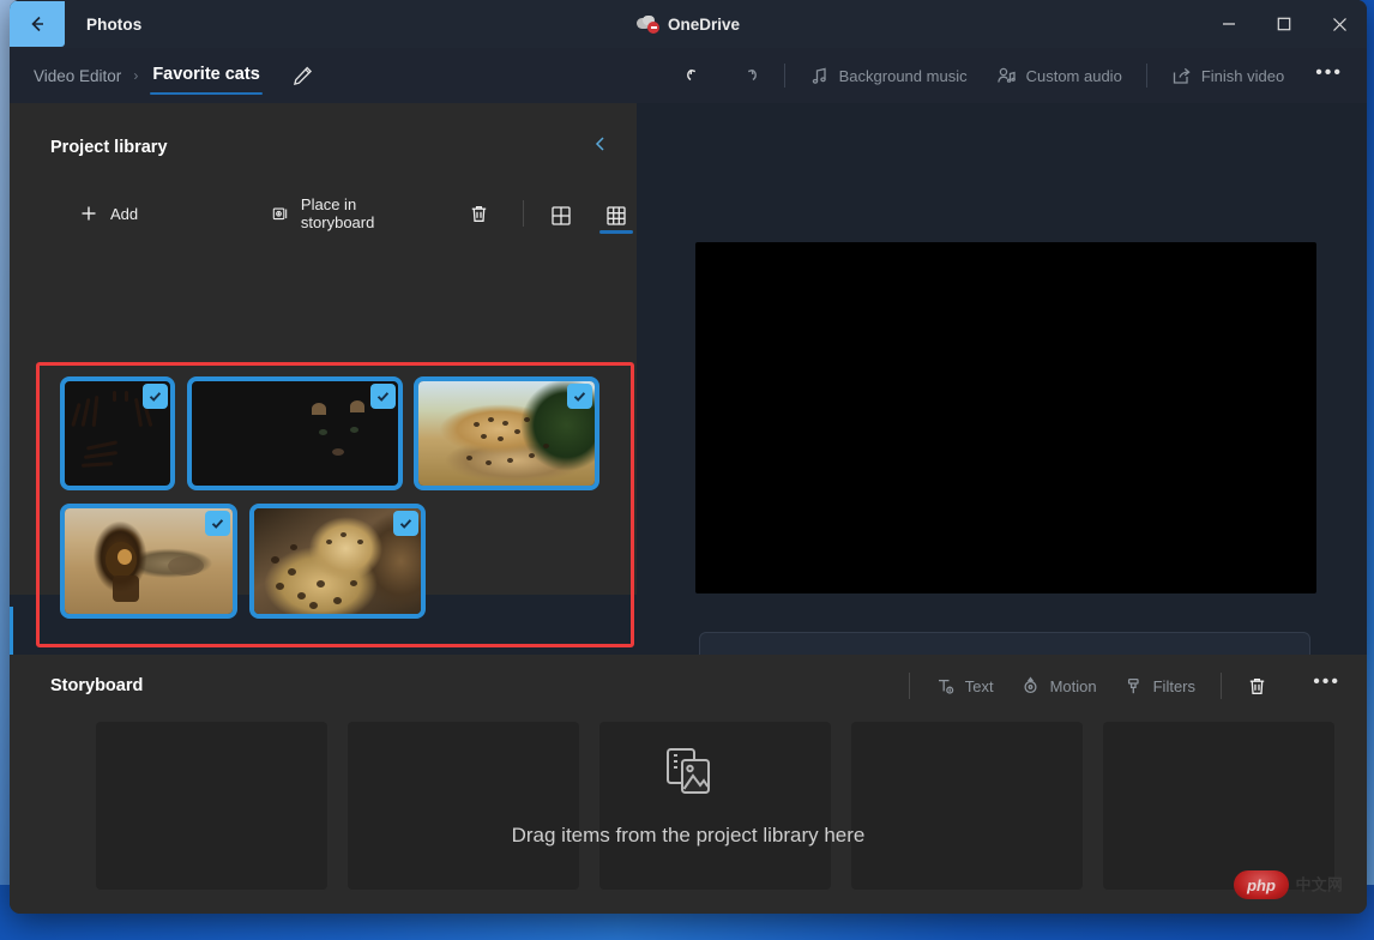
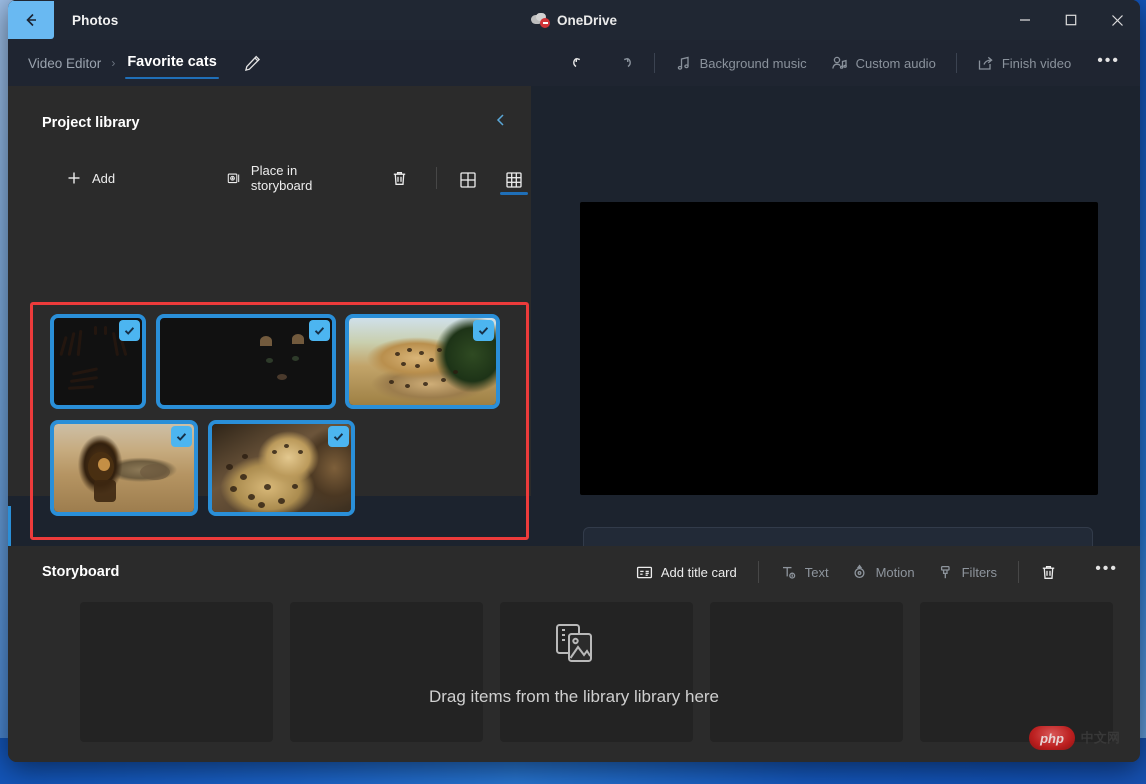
  Photos
  OneDrive
  Video Editor
  ›
  Favorite cats
  Background music
  Custom audio
  Finish video
  •••
  Project library
  Add
  Place in storyboard
  Storyboard
+ Add title card
  Text
  Motion
  Filters
  •••
- Drag items from the project library here
+ Drag items from the library library here
  php
